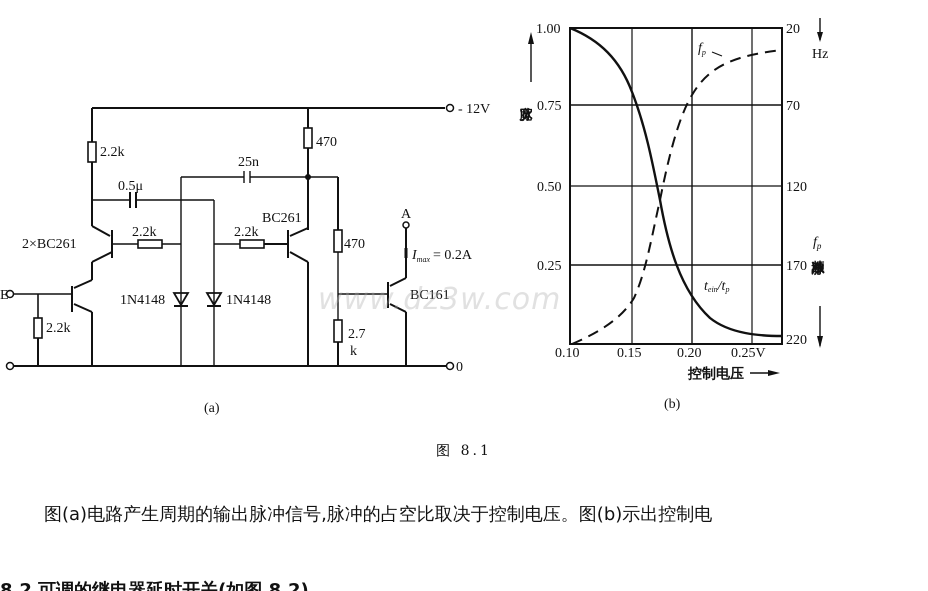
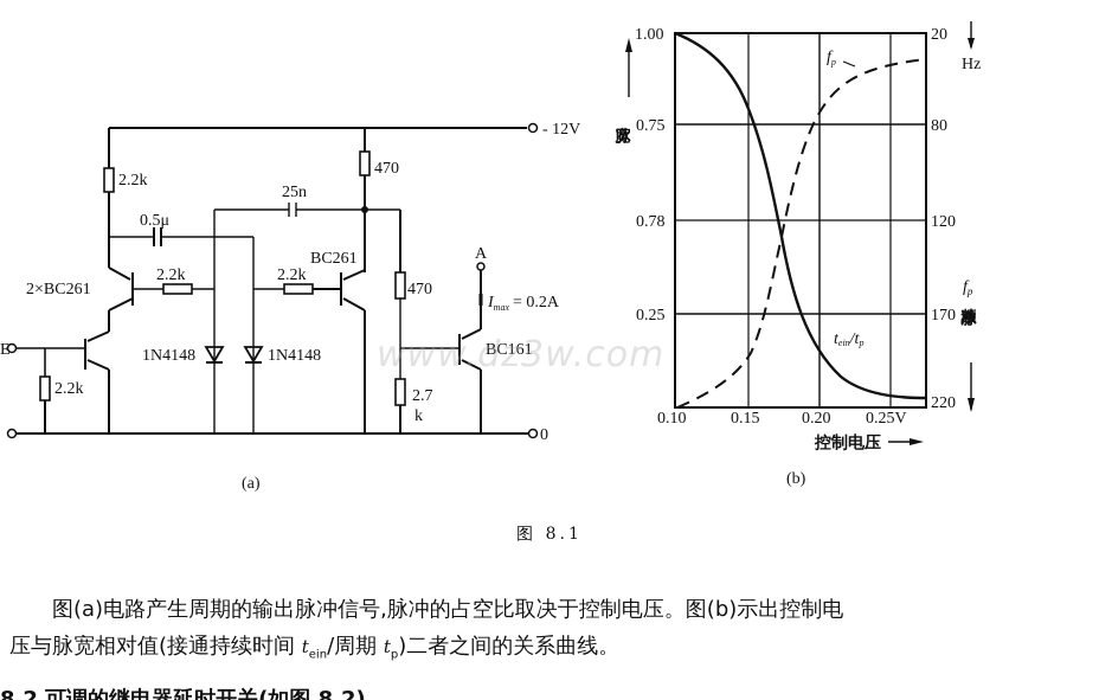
  - 12V
  0
  E
  A
  Imax = 0.2A
  2.2k
  2.2k
  2.2k
  2.2k
  470
  470
  2.7
  k
  0.5μ
  25n
  2×BC261
  BC261
  BC161
  1N4148
  1N4148
  (a)
  www.dz3w.com
  1.00
  0.75
- 0.50
+ 0.78
  0.25
  20
- 70
+ 80
  120
  170
  220
  0.10
  0.15
  0.20
  0.25V
  Hz
  fp
  控制电压
  tein/tp
  fp
  (b)
  图 8.1
  图(a)电路产生周期的输出脉冲信号,脉冲的占空比取决于控制电压。图(b)示出控制电
+ 压与脉宽相对值(接通持续时间 tein/周期 tp)二者之间的关系曲线。
